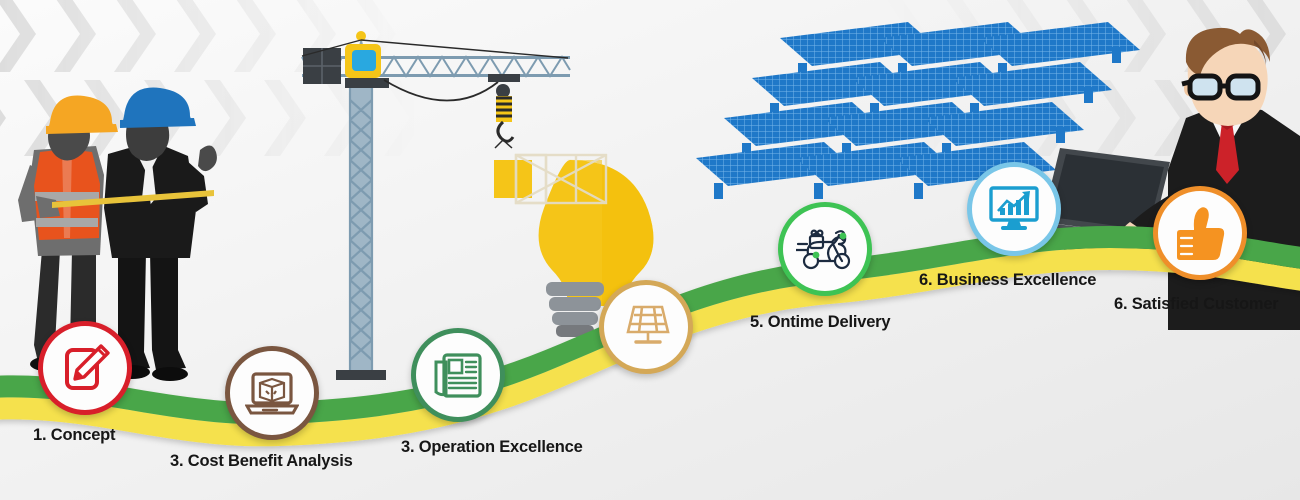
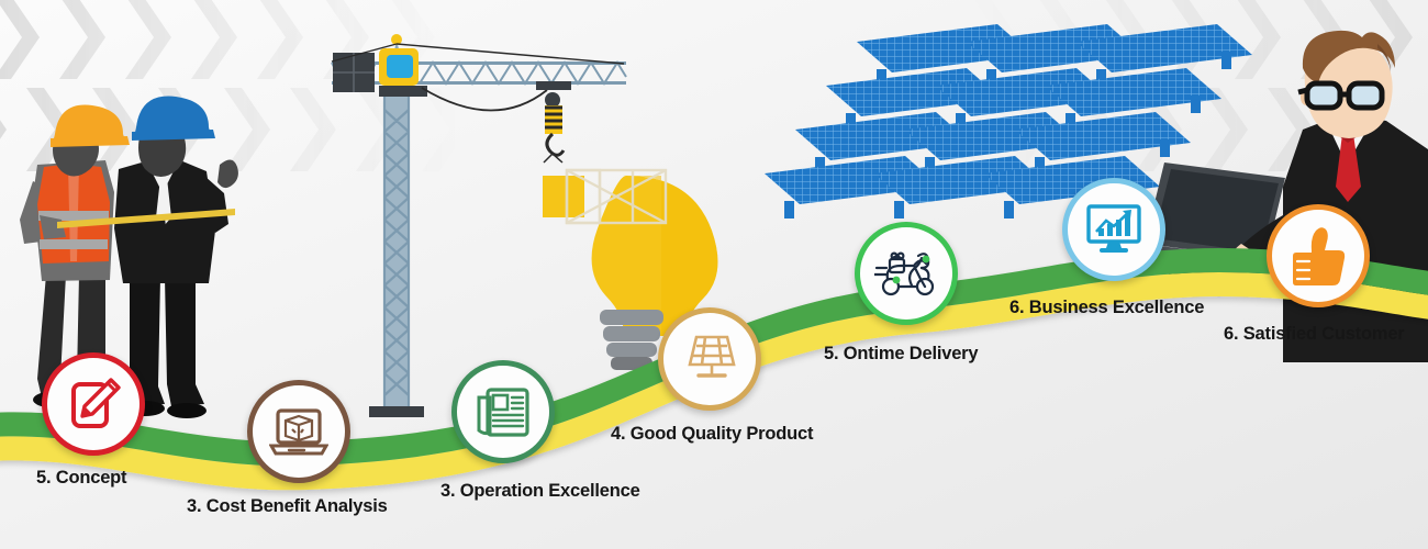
- 1. Concept
+ 5. Concept
  3. Cost Benefit Analysis
  3. Operation Excellence
+ 4. Good Quality Product
  5. Ontime Delivery
  6. Business Excellence
  6. Satisfied Customer
